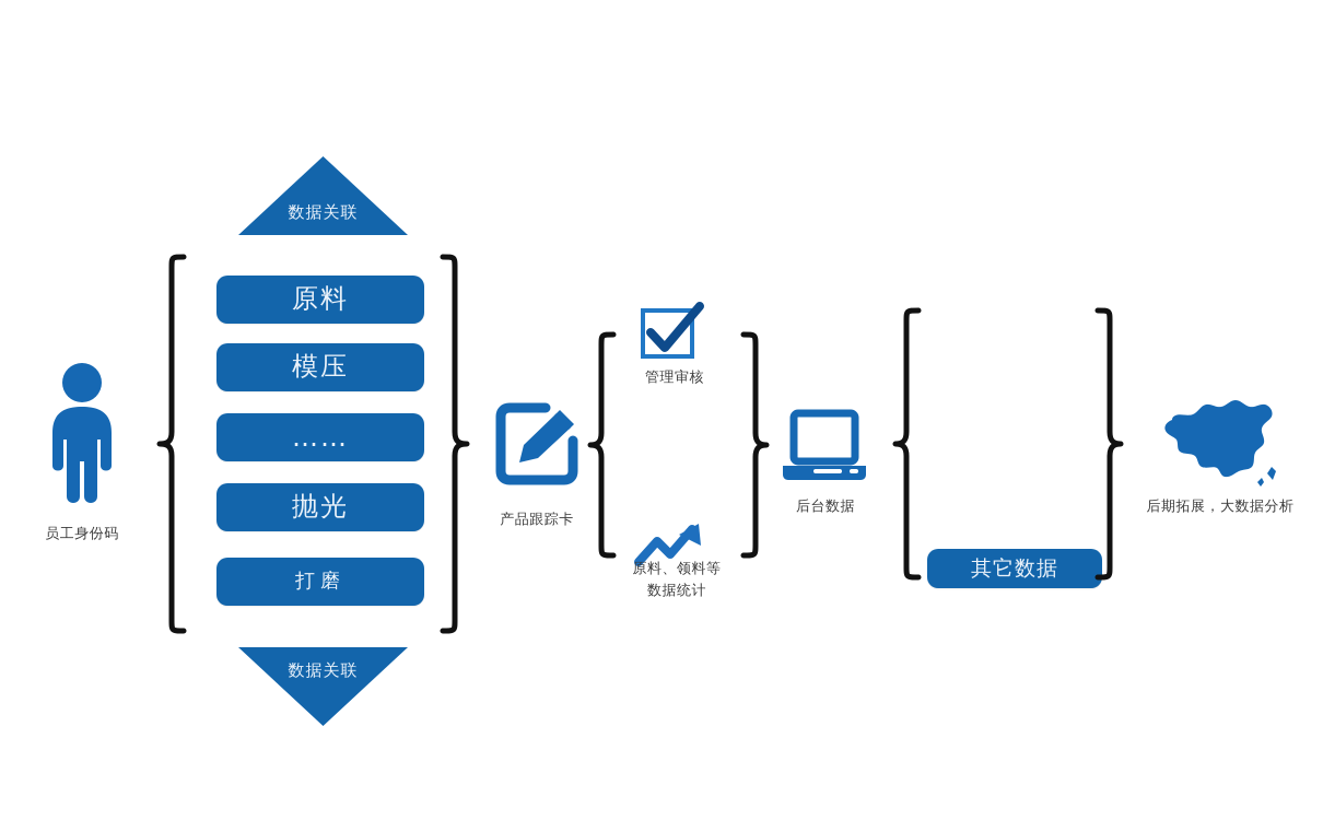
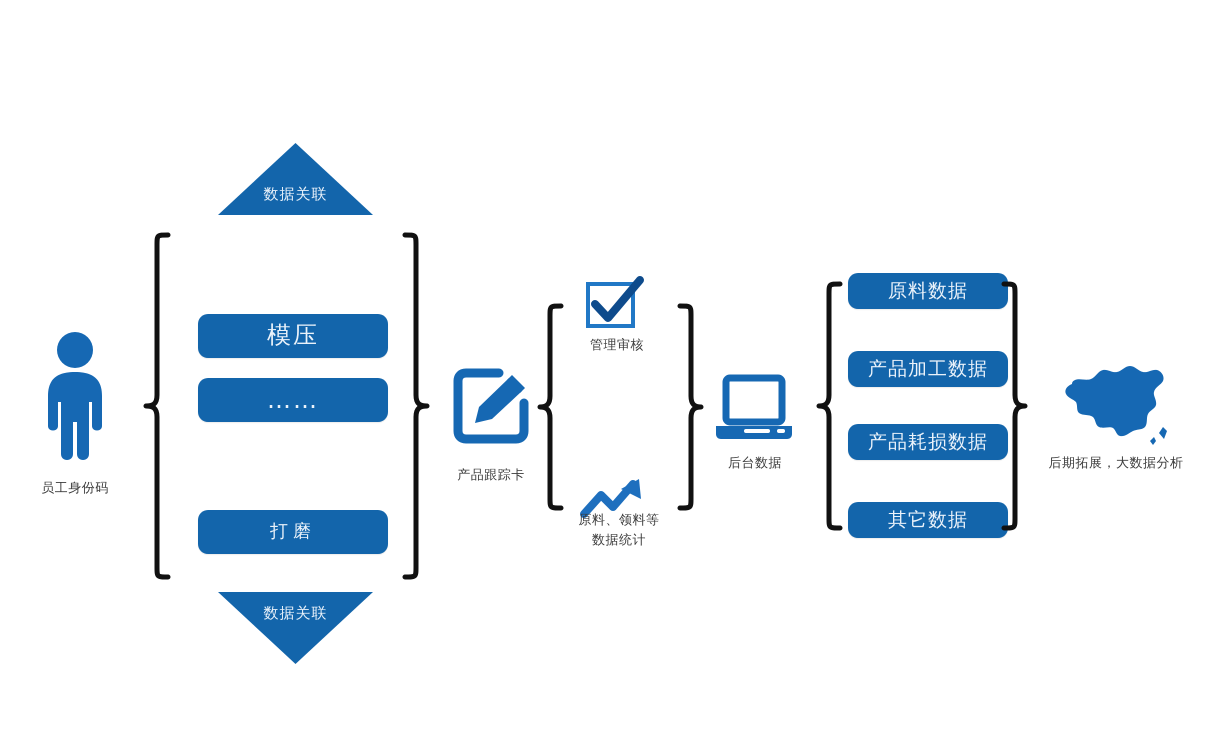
  员工身份码
  数据关联
- 原料
  模压
  ……
- 抛光
  打磨
  数据关联
  产品跟踪卡
  管理审核
  原料、领料等
  数据统计
  后台数据
+ 原料数据
+ 产品加工数据
+ 产品耗损数据
  其它数据
  后期拓展，大数据分析
